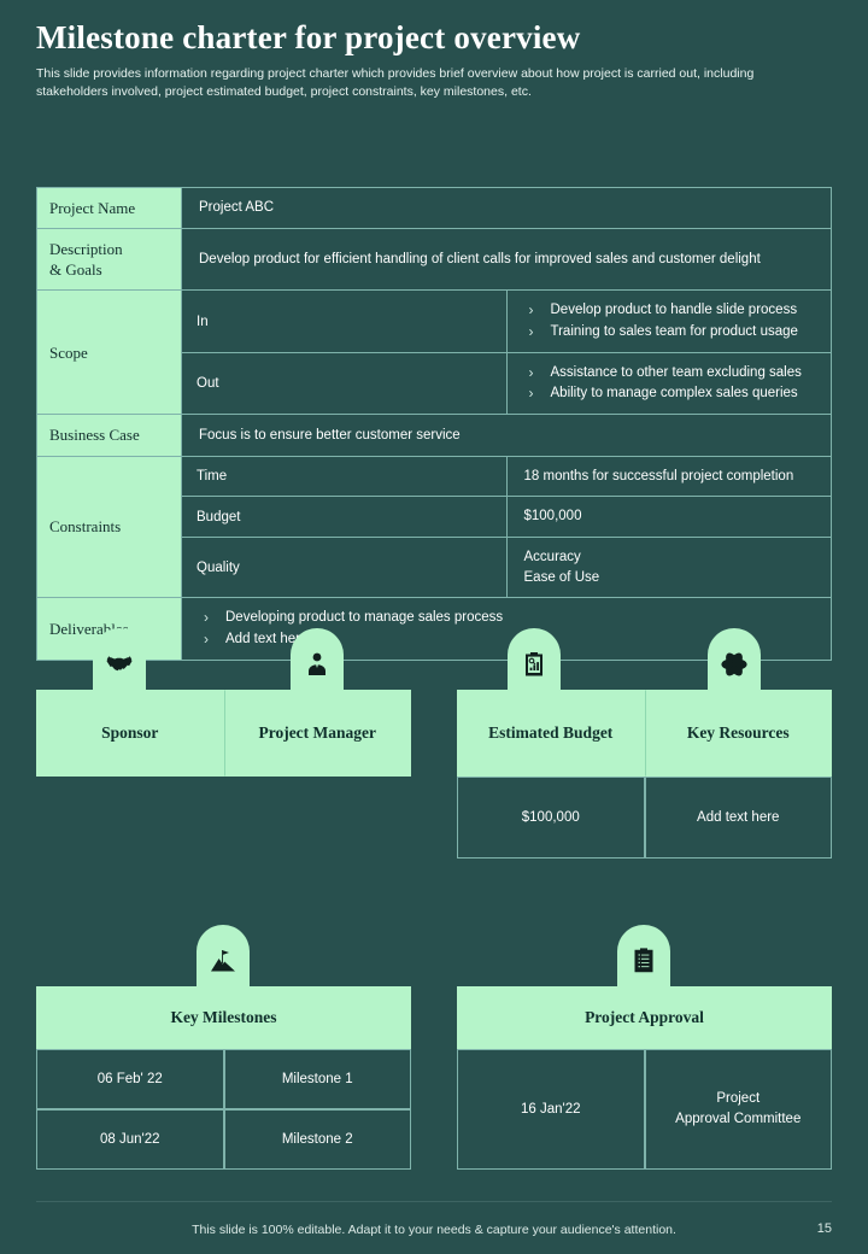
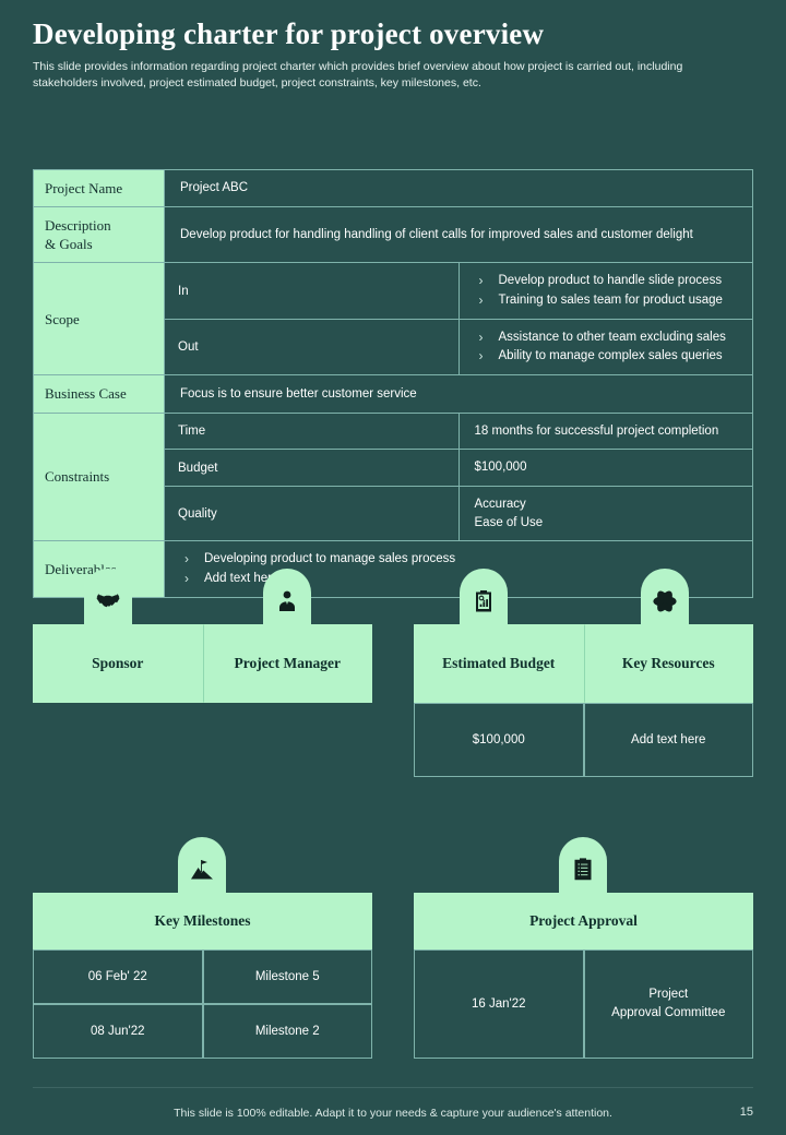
- Milestone charter for project overview
+ Developing charter for project overview
  This slide provides information regarding project charter which provides brief overview about how project is carried out, including stakeholders involved, project estimated budget, project constraints, key milestones, etc.
  Project Name	Project ABC
- Description & Goals	Develop product for efficient handling of client calls for improved sales and customer delight
+ Description & Goals	Develop product for handling handling of client calls for improved sales and customer delight
  Scope	In	Develop product to handle slide process Training to sales team for product usage
  Out	Assistance to other team excluding sales Ability to manage complex sales queries
  Business Case	Focus is to ensure better customer service
  Constraints	Time	18 months for successful project completion
  Budget	$100,000
  Quality	Accuracy Ease of Use
  Deliverab	Developing product to manage sales process Add text he
  Sponsor
  Project Manager
  Estimated Budget
  Key Resources
  $100,000
  Add text here
  Key Milestones
  06 Feb' 22
- Milestone 1
+ Milestone 5
  08 Jun'22
  Milestone 2
  Project Approval
  16 Jan'22
  Project
  Approval Committee
  This slide is 100% editable. Adapt it to your needs & capture your audience's attention.
  15
